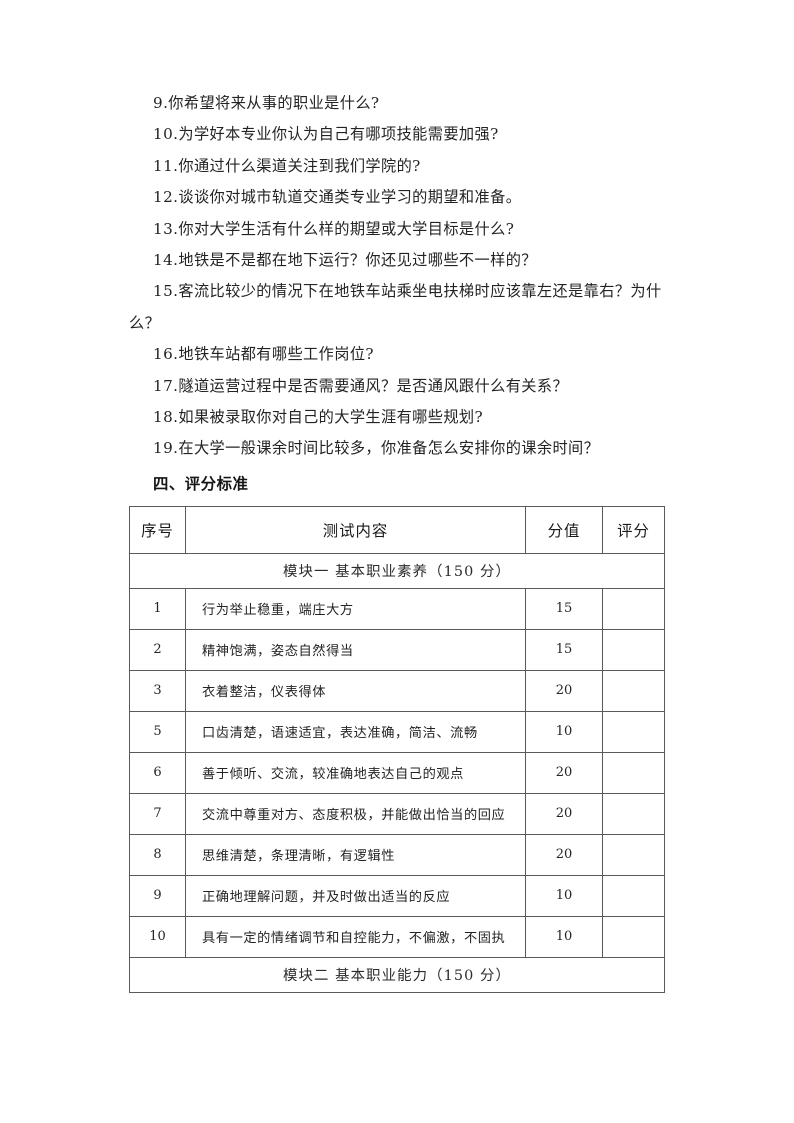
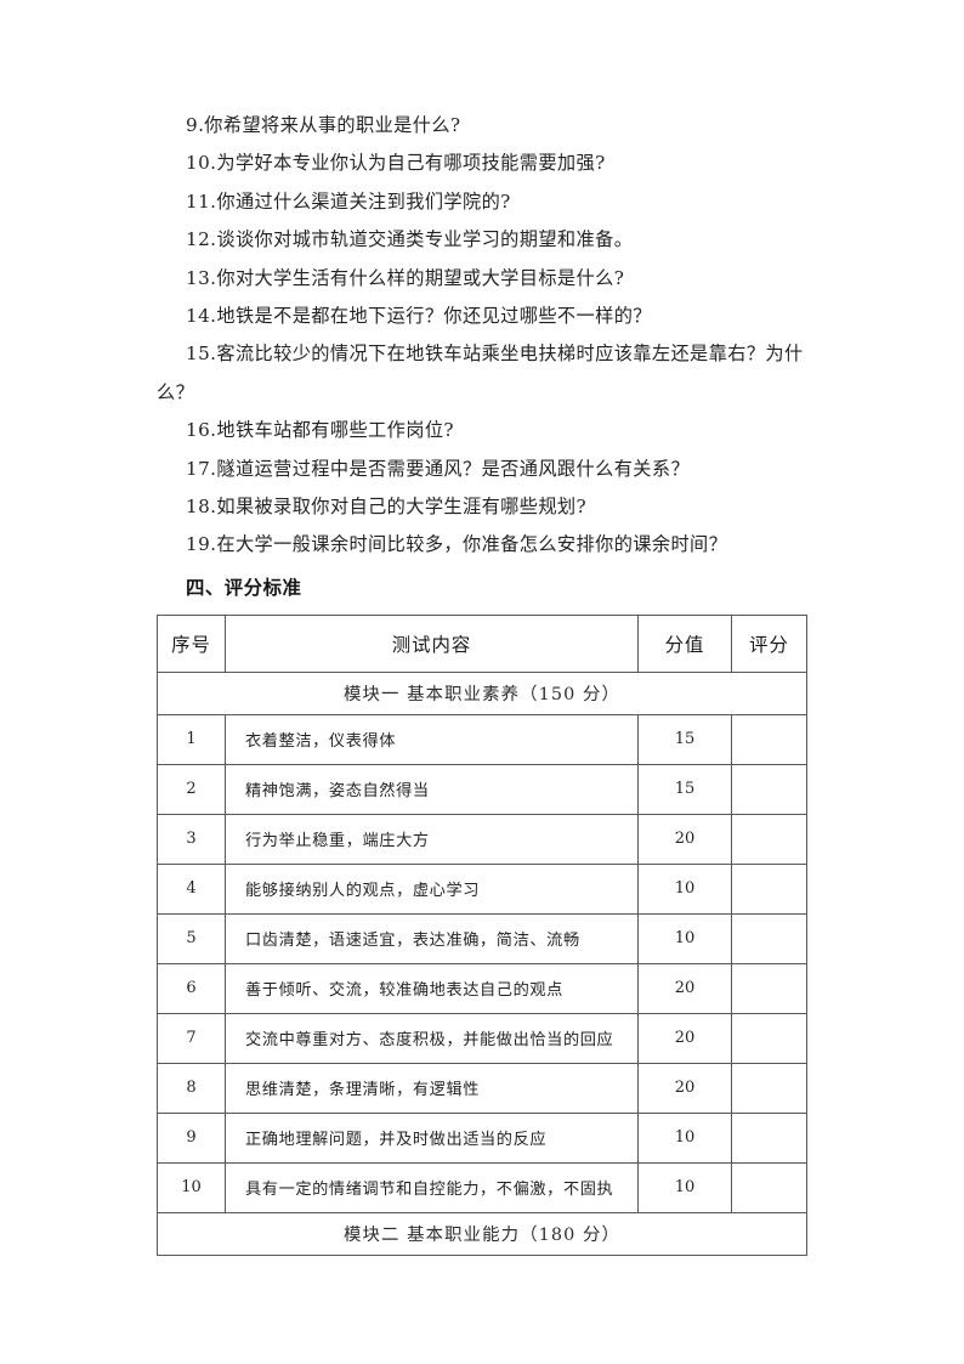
  9.你希望将来从事的职业是什么?
  10.为学好本专业你认为自己有哪项技能需要加强?
  11.你通过什么渠道关注到我们学院的?
  12.谈谈你对城市轨道交通类专业学习的期望和准备。
  13.你对大学生活有什么样的期望或大学目标是什么?
  14.地铁是不是都在地下运行？你还见过哪些不一样的？
  15.客流比较少的情况下在地铁车站乘坐电扶梯时应该靠左还是靠右？为什么？
  16.地铁车站都有哪些工作岗位?
  17.隧道运营过程中是否需要通风？是否通风跟什么有关系？
  18.如果被录取你对自己的大学生涯有哪些规划?
  19.在大学一般课余时间比较多，你准备怎么安排你的课余时间？
  四、评分标准
  序号	测试内容	分值	评分
  模块一 基本职业素养（150 分）
- 1	行为举止稳重，端庄大方	15
+ 1	衣着整洁，仪表得体	15
  2	精神饱满，姿态自然得当	15
- 3	衣着整洁，仪表得体	20
+ 3	行为举止稳重，端庄大方	20
+ 4	能够接纳别人的观点，虚心学习	10
  5	口齿清楚，语速适宜，表达准确，简洁、流畅	10
  6	善于倾听、交流，较准确地表达自己的观点	20
  7	交流中尊重对方、态度积极，并能做出恰当的回应	20
  8	思维清楚，条理清晰，有逻辑性	20
  9	正确地理解问题，并及时做出适当的反应	10
  10	具有一定的情绪调节和自控能力，不偏激，不固执	10
- 模块二 基本职业能力（150 分）
+ 模块二 基本职业能力（180 分）
